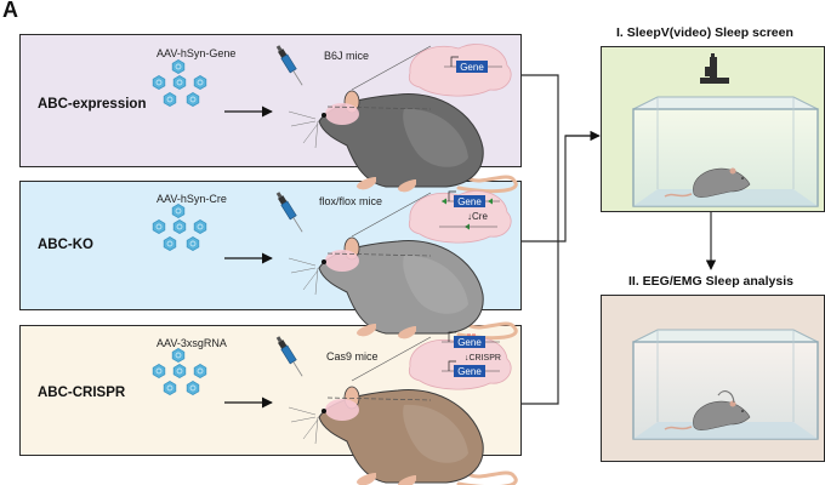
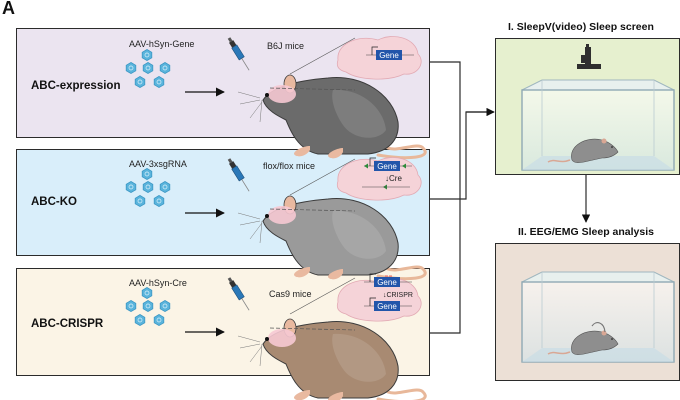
  A
  ABC-expression
  AAV-hSyn-Gene
  B6J mice
  ABC-KO
- AAV-hSyn-Cre
+ AAV-3xsgRNA
  flox/flox mice
  ABC-CRISPR
- AAV-3xsgRNA
+ AAV-hSyn-Cre
  Cas9 mice
  I. SleepV(video) Sleep screen
  II. EEG/EMG Sleep analysis
  Gene
  Gene
  ↓Cre
  Gene
  Gene
